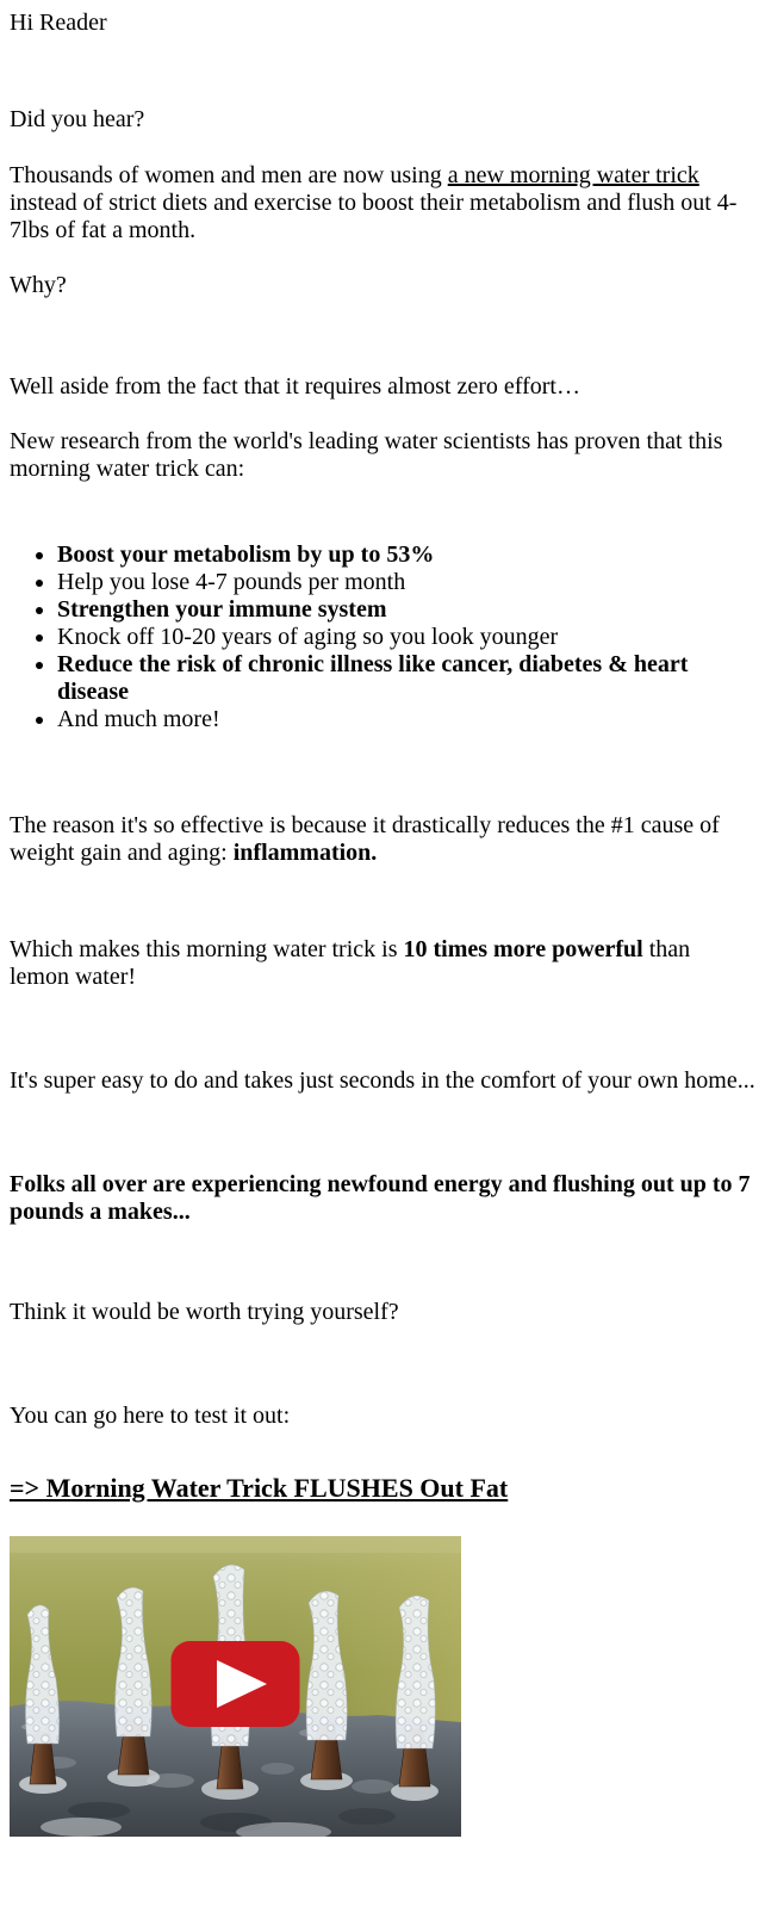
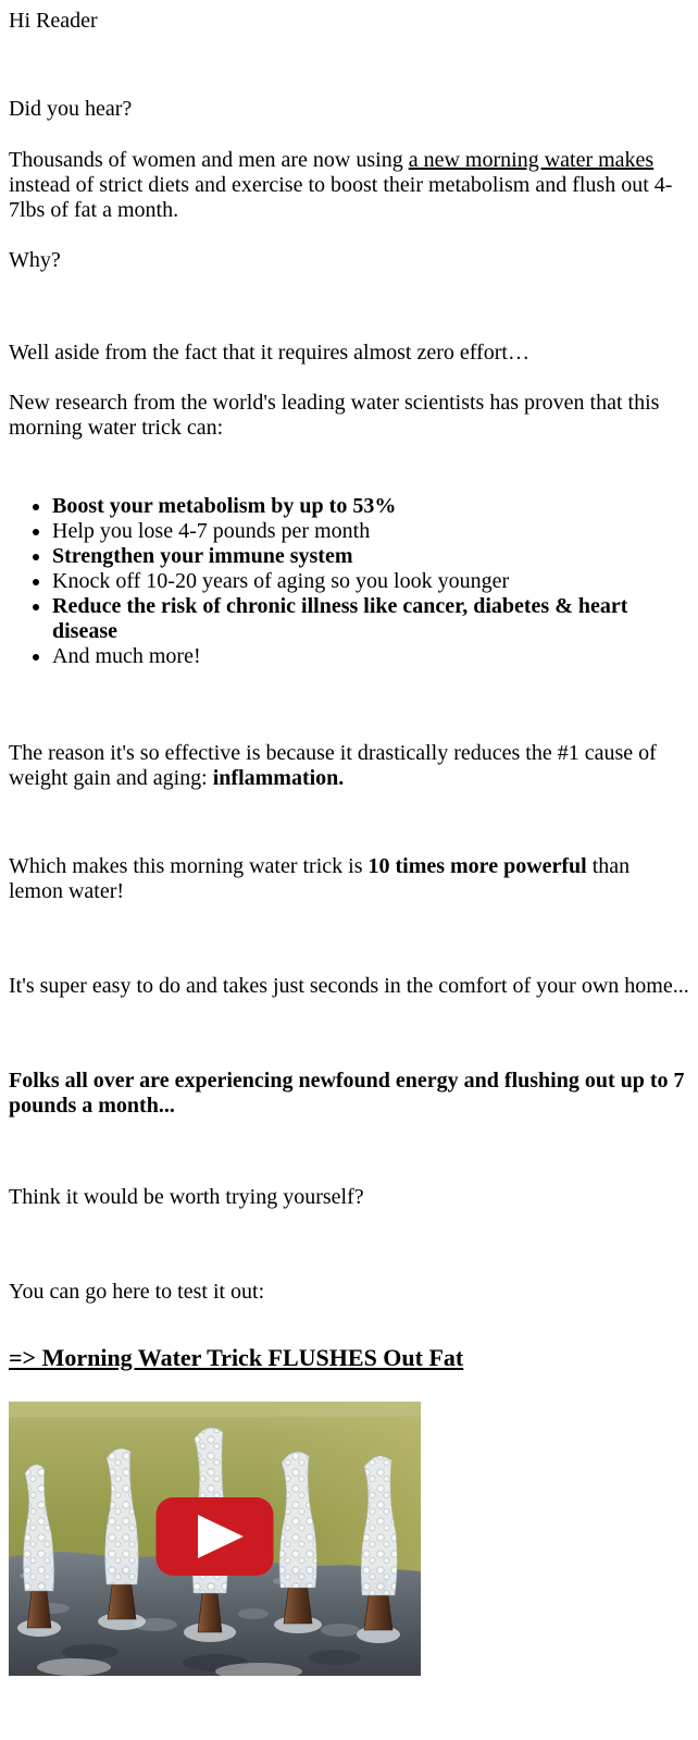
  Hi Reader
  Did you hear?
- Thousands of women and men are now using a new morning water trick instead of strict diets and exercise to boost their metabolism and flush out 4-7lbs of fat a month.
+ Thousands of women and men are now using a new morning water makes instead of strict diets and exercise to boost their metabolism and flush out 4-7lbs of fat a month.
  Why?
  Well aside from the fact that it requires almost zero effort…
  New research from the world's leading water scientists has proven that this morning water trick can:
  Boost your metabolism by up to 53%
  Help you lose 4-7 pounds per month
  Strengthen your immune system
  Knock off 10-20 years of aging so you look younger
  Reduce the risk of chronic illness like cancer, diabetes & heart disease
  And much more!
  The reason it's so effective is because it drastically reduces the #1 cause of weight gain and aging: inflammation.
  Which makes this morning water trick is 10 times more powerful than lemon water!
  It's super easy to do and takes just seconds in the comfort of your own home...
- Folks all over are experiencing newfound energy and flushing out up to 7 pounds a makes...
+ Folks all over are experiencing newfound energy and flushing out up to 7 pounds a month...
  Think it would be worth trying yourself?
  You can go here to test it out:
  => Morning Water Trick FLUSHES Out Fat
